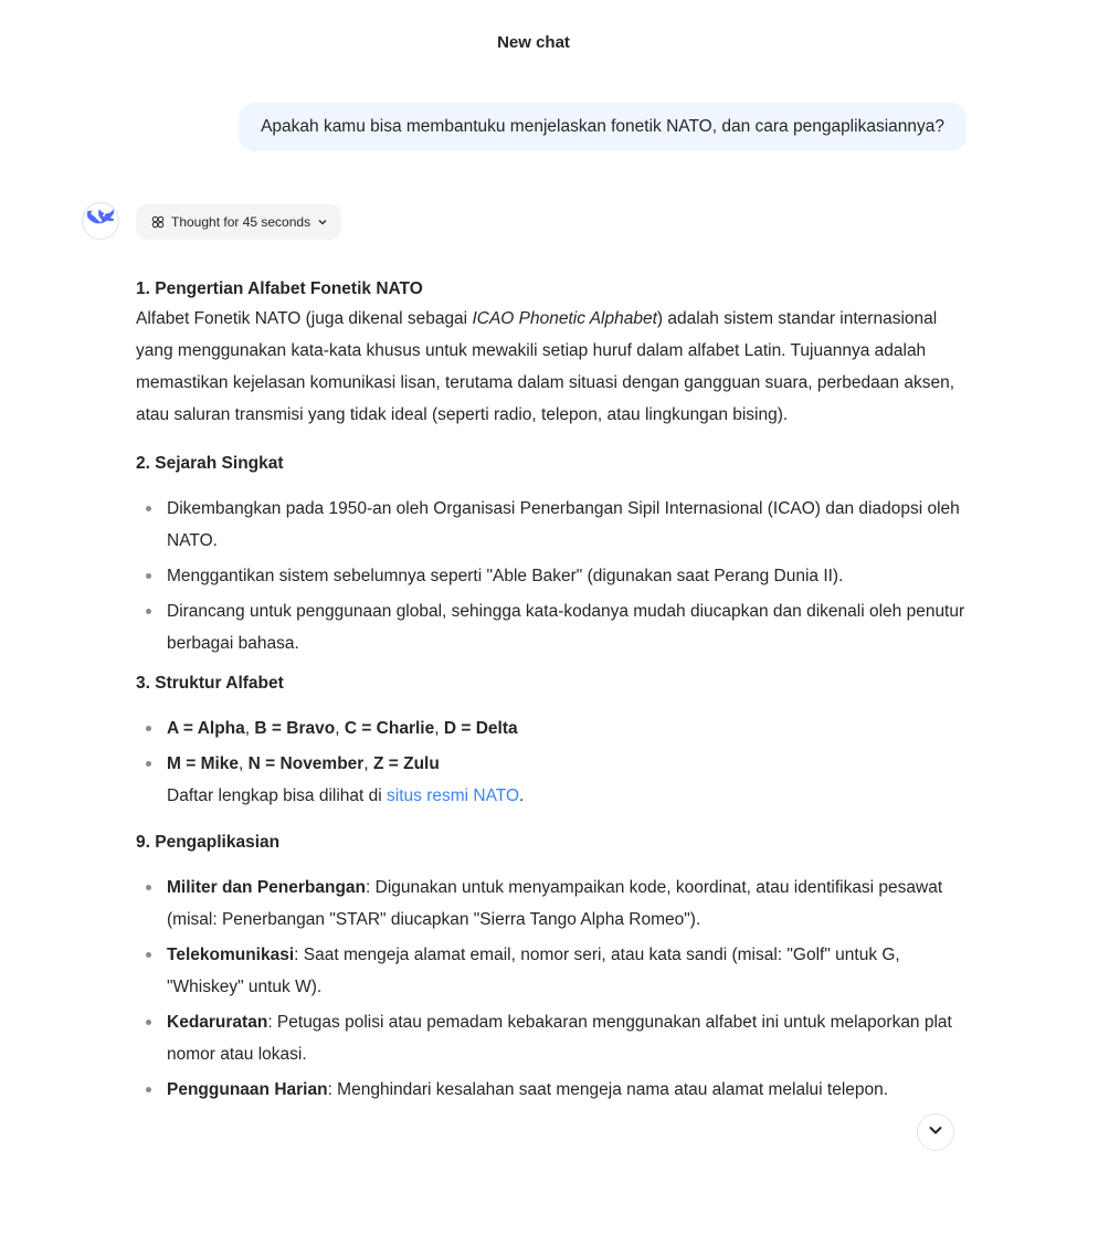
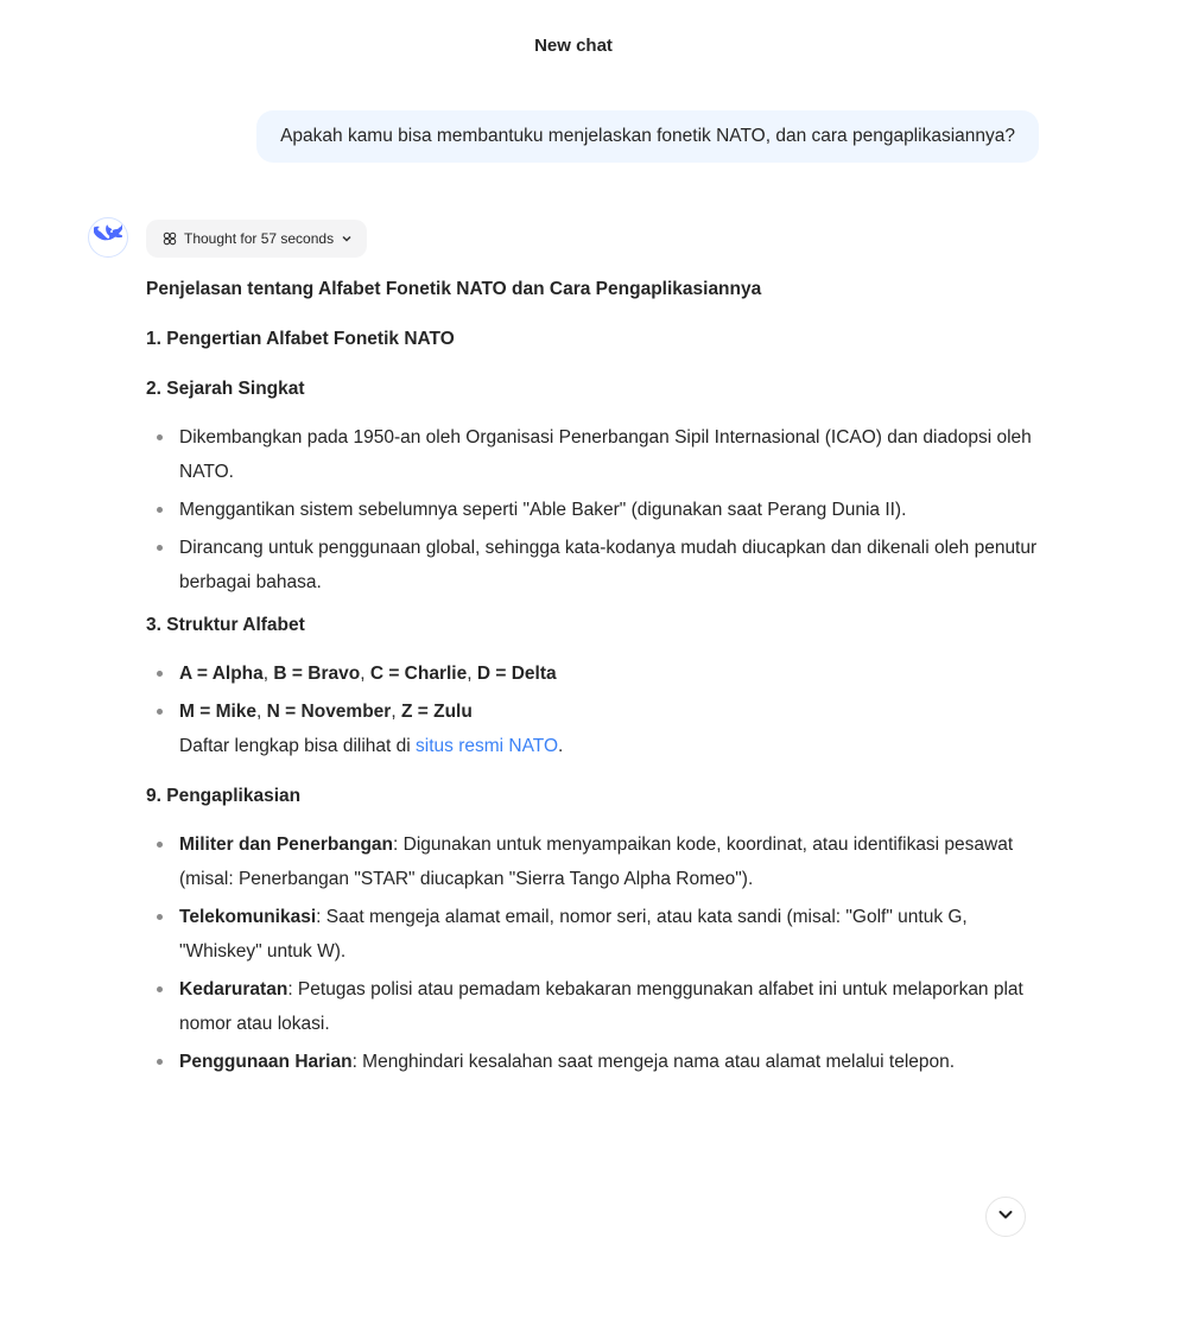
  New chat
  Apakah kamu bisa membantuku menjelaskan fonetik NATO, dan cara pengaplikasiannya?
- Thought for 45 seconds
+ Thought for 57 seconds
+ Penjelasan tentang Alfabet Fonetik NATO dan Cara Pengaplikasiannya
  1. Pengertian Alfabet Fonetik NATO
- Alfabet Fonetik NATO (juga dikenal sebagai ICAO Phonetic Alphabet) adalah sistem standar internasional yang menggunakan kata-kata khusus untuk mewakili setiap huruf dalam alfabet Latin. Tujuannya adalah memastikan kejelasan komunikasi lisan, terutama dalam situasi dengan gangguan suara, perbedaan aksen, atau saluran transmisi yang tidak ideal (seperti radio, telepon, atau lingkungan bising).
  2. Sejarah Singkat
  Dikembangkan pada 1950-an oleh Organisasi Penerbangan Sipil Internasional (ICAO) dan diadopsi oleh NATO.
  Menggantikan sistem sebelumnya seperti "Able Baker" (digunakan saat Perang Dunia II).
  Dirancang untuk penggunaan global, sehingga kata-kodanya mudah diucapkan dan dikenali oleh penutur berbagai bahasa.
  3. Struktur Alfabet
  A = Alpha, B = Bravo, C = Charlie, D = Delta
  M = Mike, N = November, Z = Zulu
  Daftar lengkap bisa dilihat di situs resmi NATO.
  9. Pengaplikasian
  Militer dan Penerbangan: Digunakan untuk menyampaikan kode, koordinat, atau identifikasi pesawat (misal: Penerbangan "STAR" diucapkan "Sierra Tango Alpha Romeo").
  Telekomunikasi: Saat mengeja alamat email, nomor seri, atau kata sandi (misal: "Golf" untuk G, "Whiskey" untuk W).
  Kedaruratan: Petugas polisi atau pemadam kebakaran menggunakan alfabet ini untuk melaporkan plat nomor atau lokasi.
  Penggunaan Harian: Menghindari kesalahan saat mengeja nama atau alamat melalui telepon.
